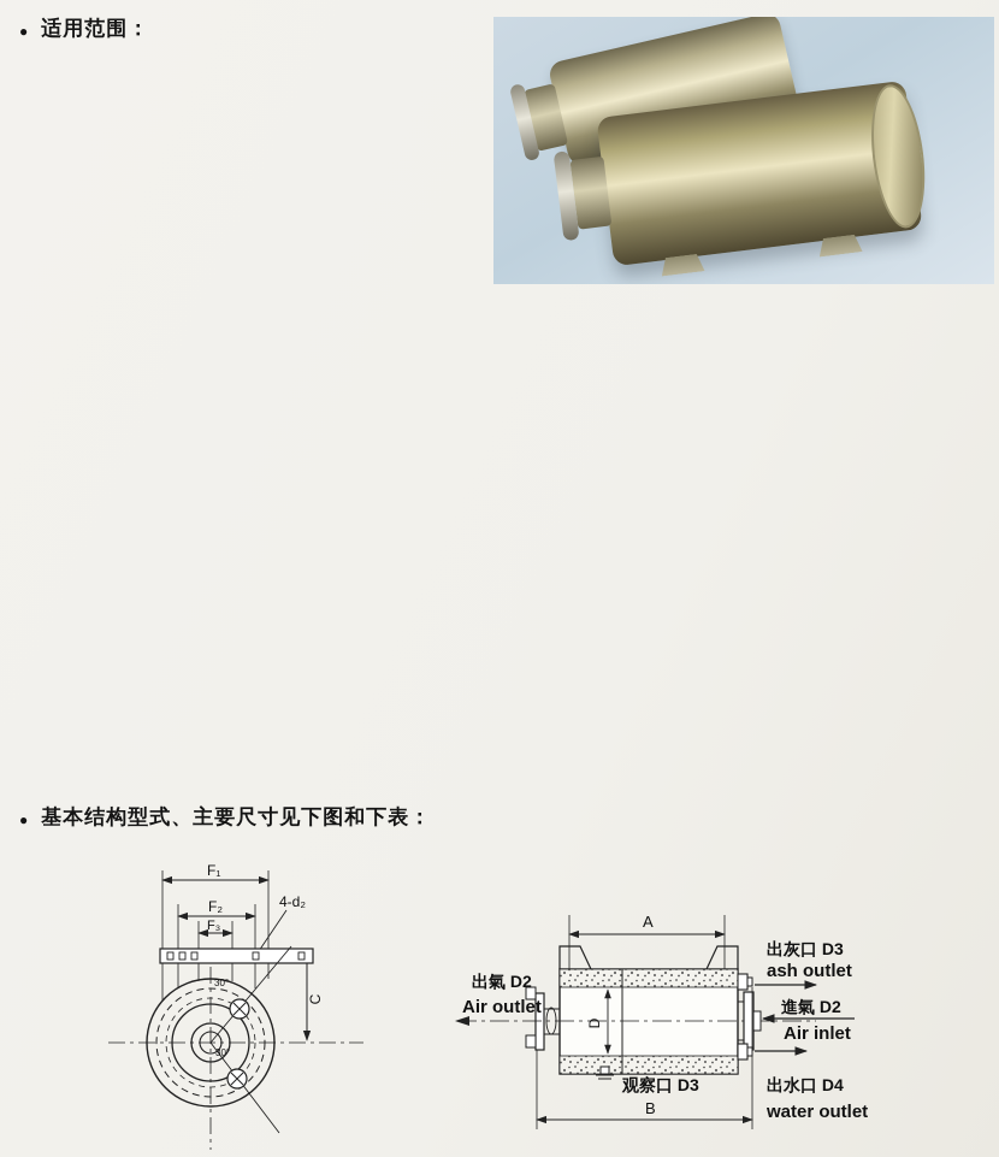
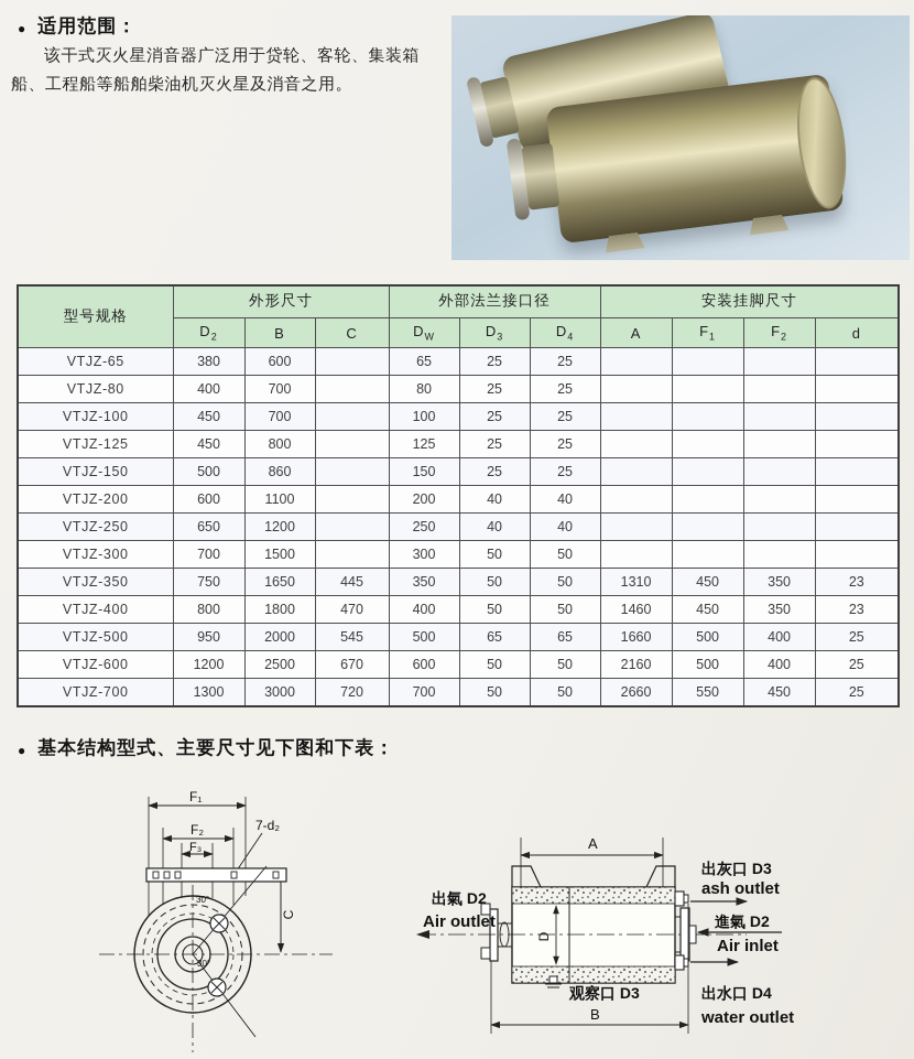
  ●
  适用范围：
+ 该干式灭火星消音器广泛用于贷轮、客轮、集装箱船、工程船等船舶柴油机灭火星及消音之用。
+ 型号规格	外形尺寸	外部法兰接口径	安装挂脚尺寸
+ D2	B	C	DW	D3	D4	A	F1	F2	d
+ VTJZ-65	380	600		65	25	25
+ VTJZ-80	400	700		80	25	25
+ VTJZ-100	450	700		100	25	25
+ VTJZ-125	450	800		125	25	25
+ VTJZ-150	500	860		150	25	25
+ VTJZ-200	600	1100		200	40	40
+ VTJZ-250	650	1200		250	40	40
+ VTJZ-300	700	1500		300	50	50
+ VTJZ-350	750	1650	445	350	50	50	1310	450	350	23
+ VTJZ-400	800	1800	470	400	50	50	1460	450	350	23
+ VTJZ-500	950	2000	545	500	65	65	1660	500	400	25
+ VTJZ-600	1200	2500	670	600	50	50	2160	500	400	25
+ VTJZ-700	1300	3000	720	700	50	50	2660	550	450	25
  ●
  基本结构型式、主要尺寸见下图和下表：
  F₁
  F₂
  F₃
- 4-d₂
+ 7-d₂
  30°
  30°
  A
  B
  出氣 D2
  Air outlet
  出灰口 D3
  ash outlet
  進氣 D2
  Air inlet
  观察口 D3
  出水口 D4
  water outlet
